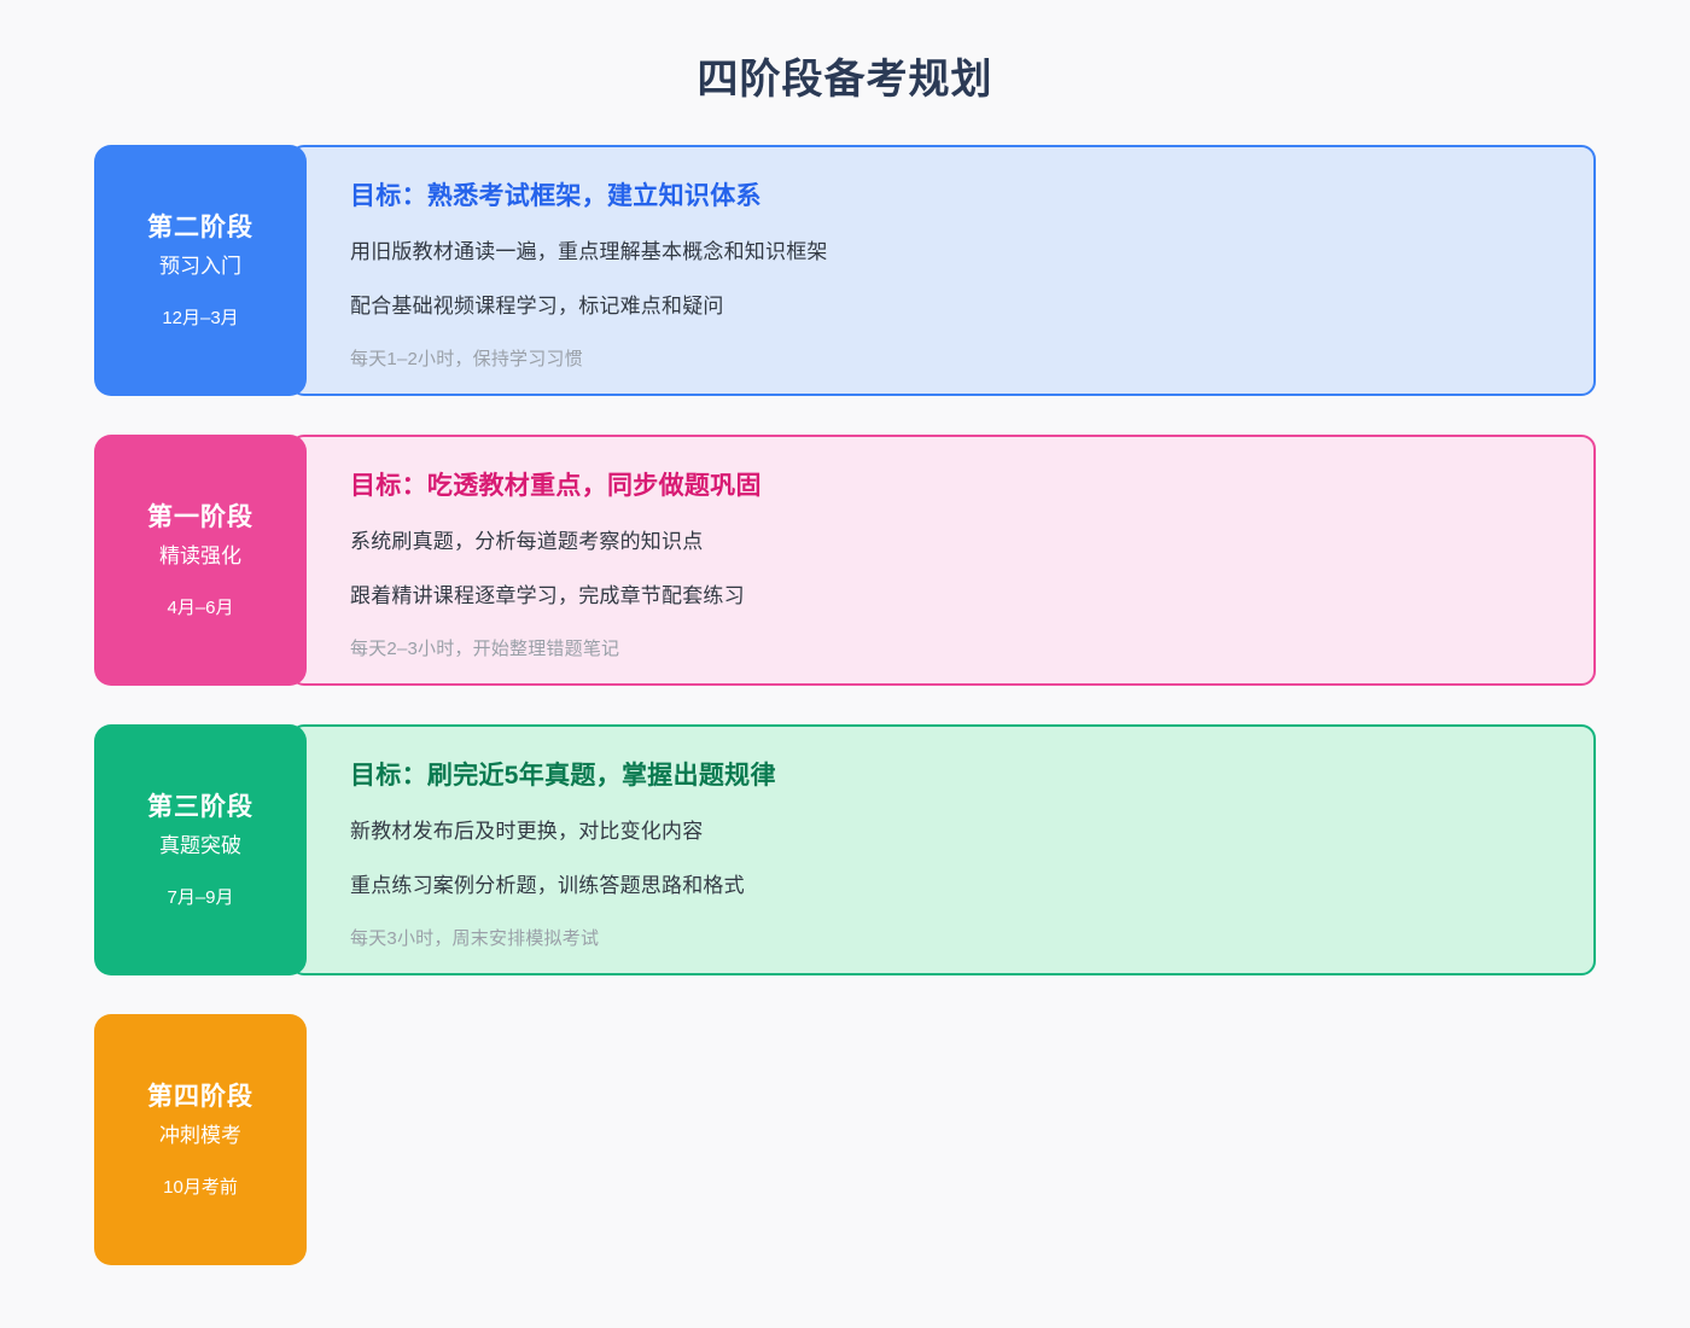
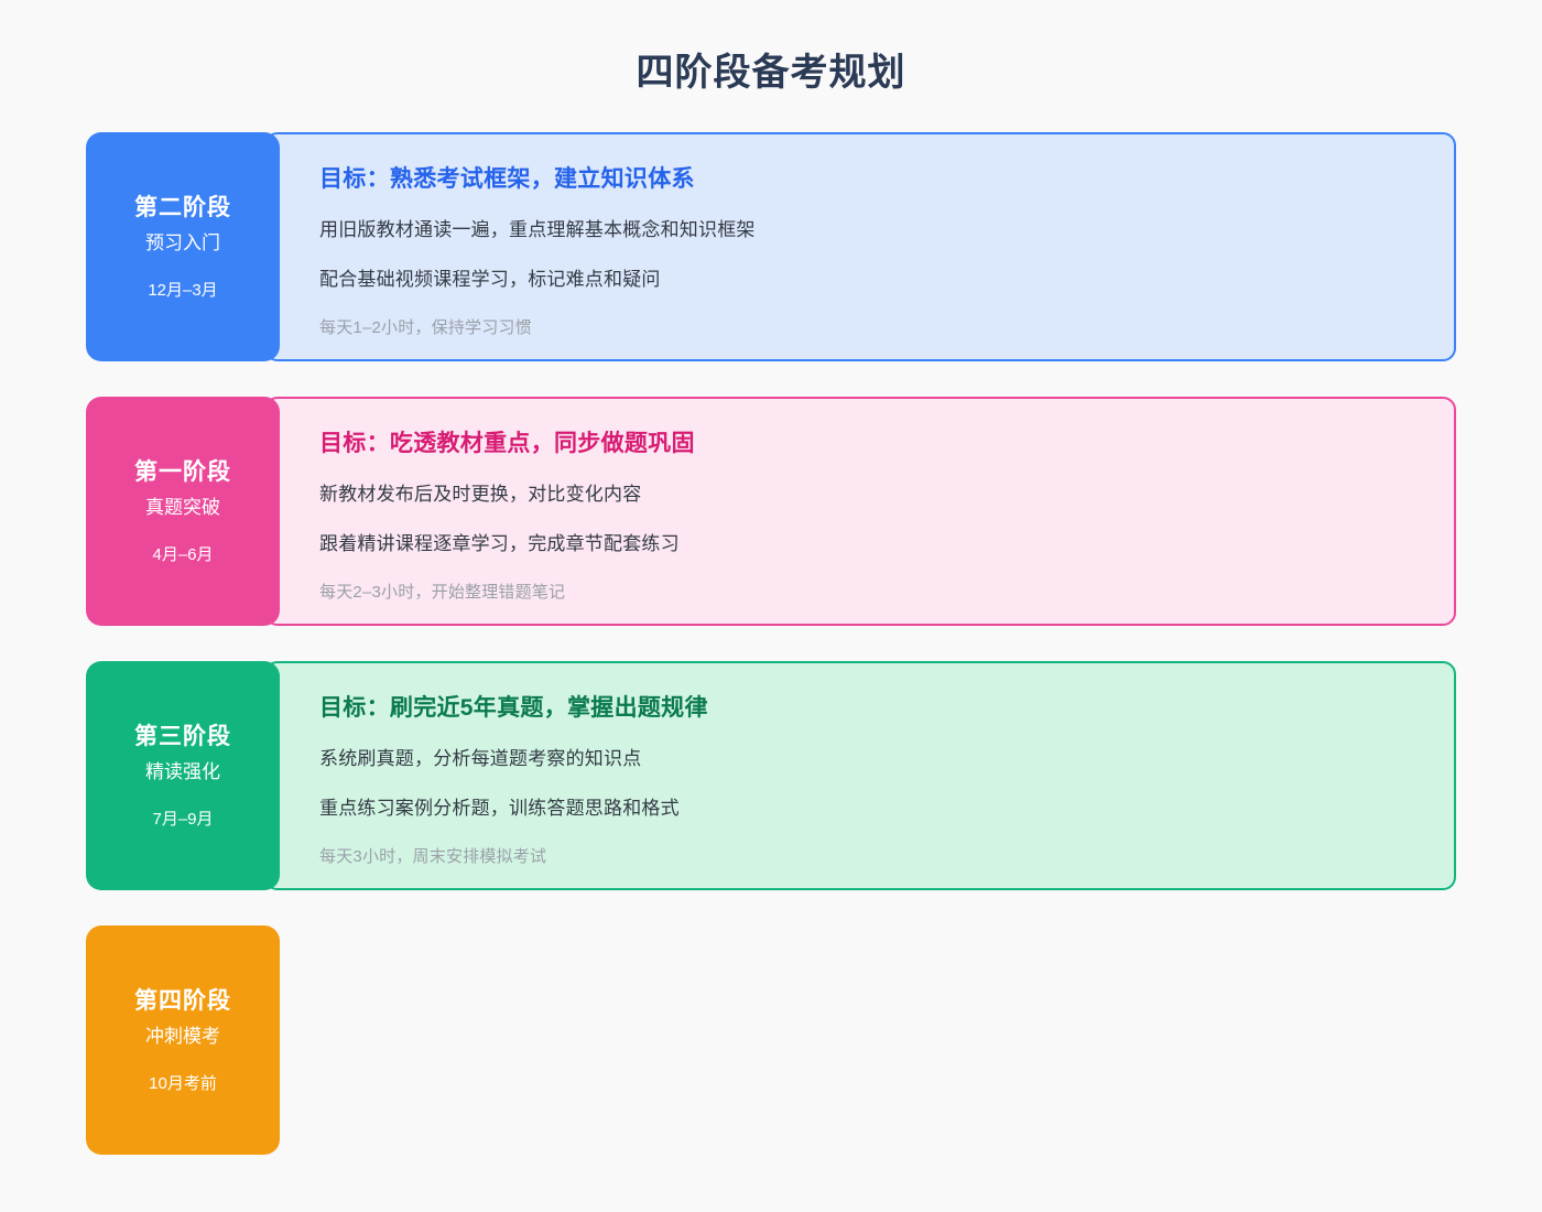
  四阶段备考规划
  第二阶段
  预习入门
  12月–3月
  目标：熟悉考试框架，建立知识体系
  用旧版教材通读一遍，重点理解基本概念和知识框架
  配合基础视频课程学习，标记难点和疑问
  每天1–2小时，保持学习习惯
  第一阶段
- 精读强化
+ 真题突破
  4月–6月
  目标：吃透教材重点，同步做题巩固
- 系统刷真题，分析每道题考察的知识点
+ 新教材发布后及时更换，对比变化内容
  跟着精讲课程逐章学习，完成章节配套练习
  每天2–3小时，开始整理错题笔记
  第三阶段
- 真题突破
+ 精读强化
  7月–9月
  目标：刷完近5年真题，掌握出题规律
- 新教材发布后及时更换，对比变化内容
+ 系统刷真题，分析每道题考察的知识点
  重点练习案例分析题，训练答题思路和格式
  每天3小时，周末安排模拟考试
  第四阶段
  冲刺模考
  10月考前
